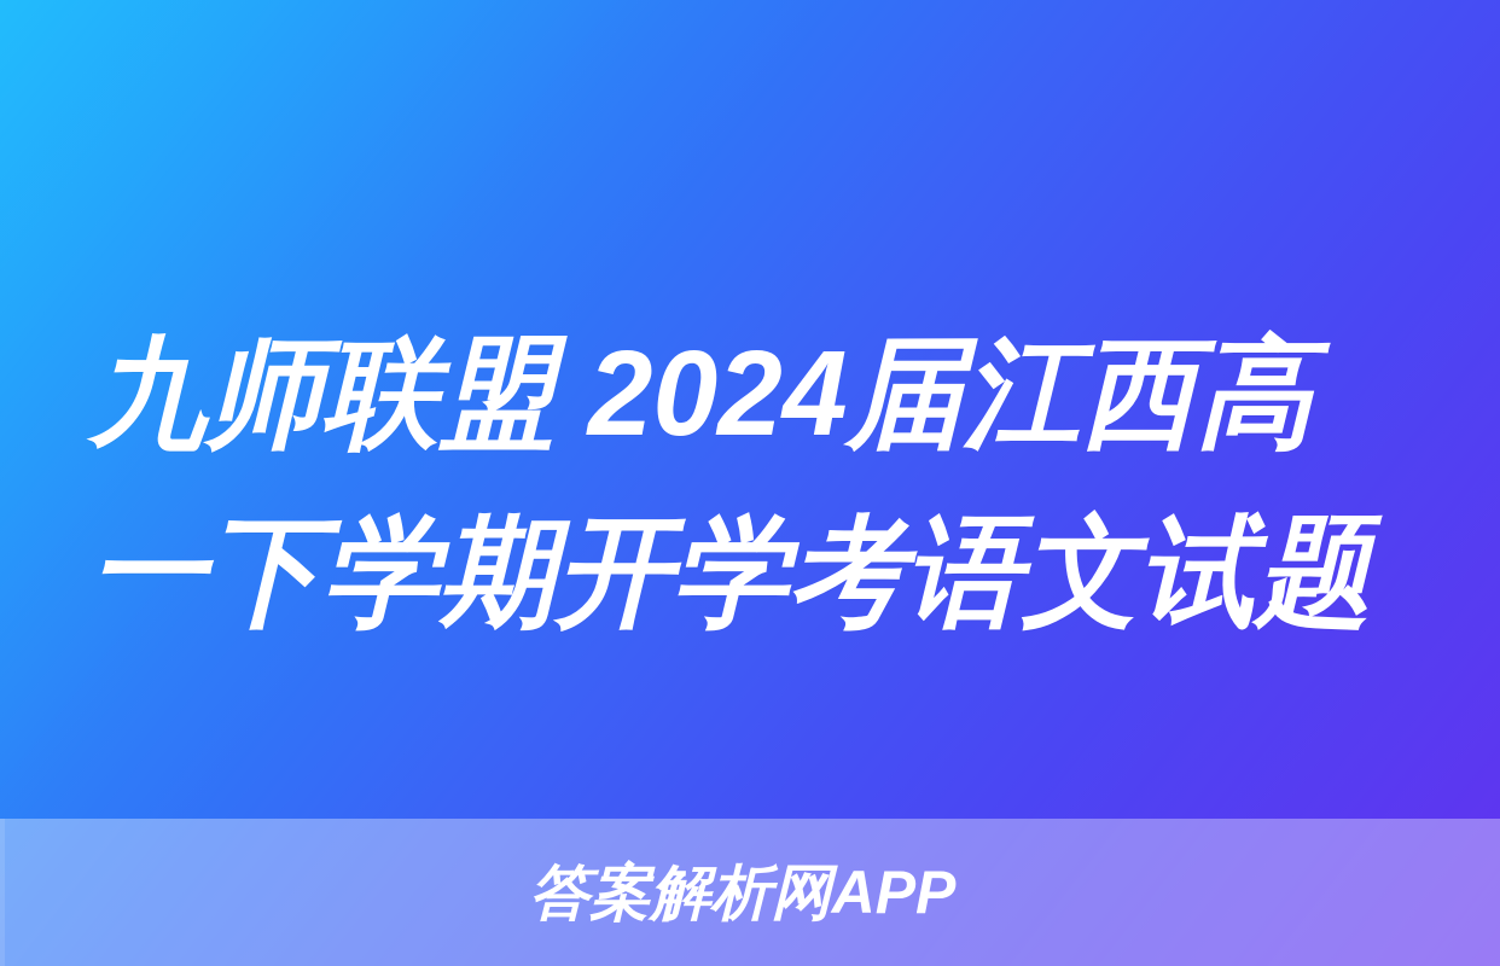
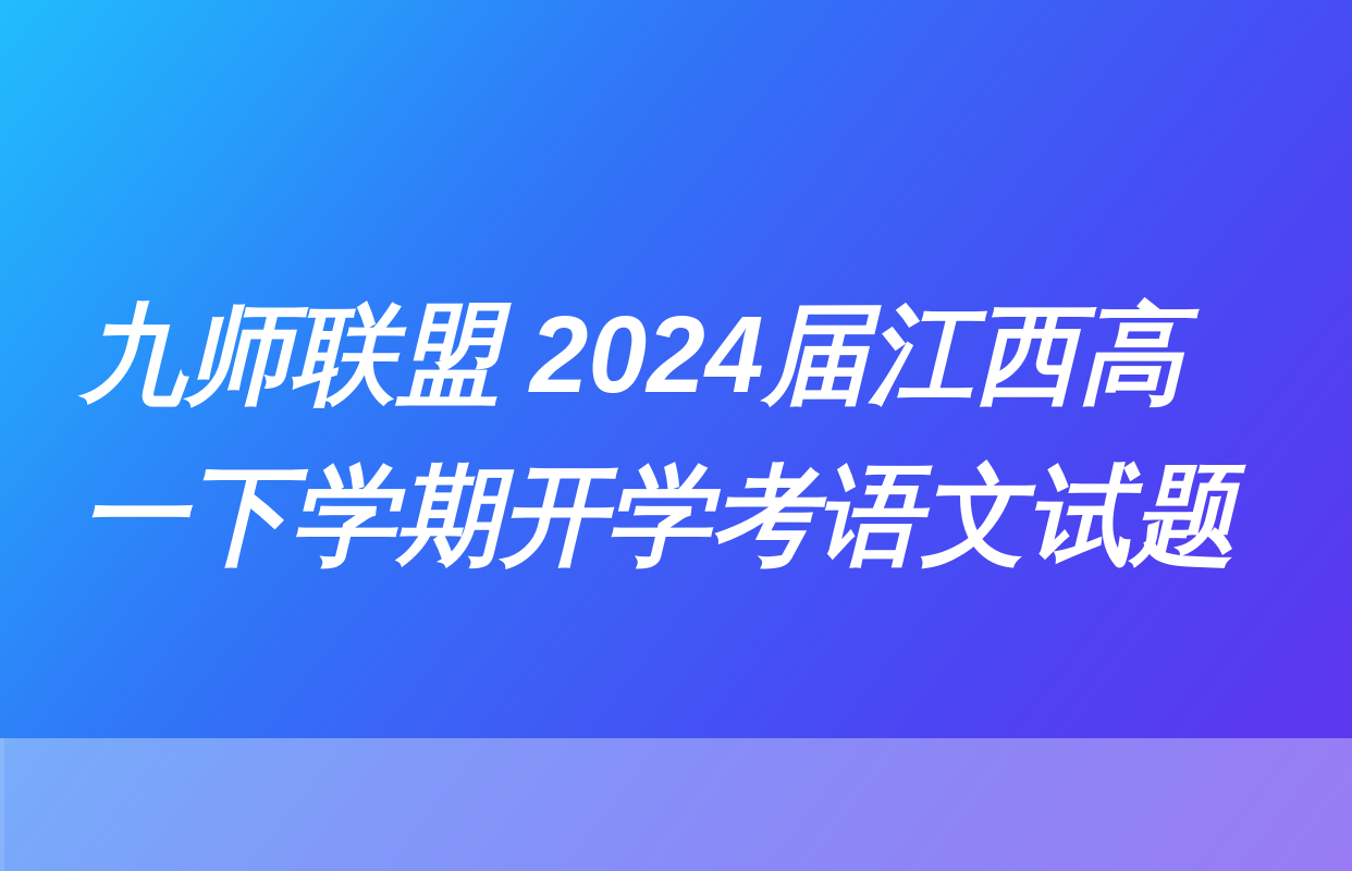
  九师联盟 2024届江西高一下学期开学考语文试题
- 答案解析网APP
